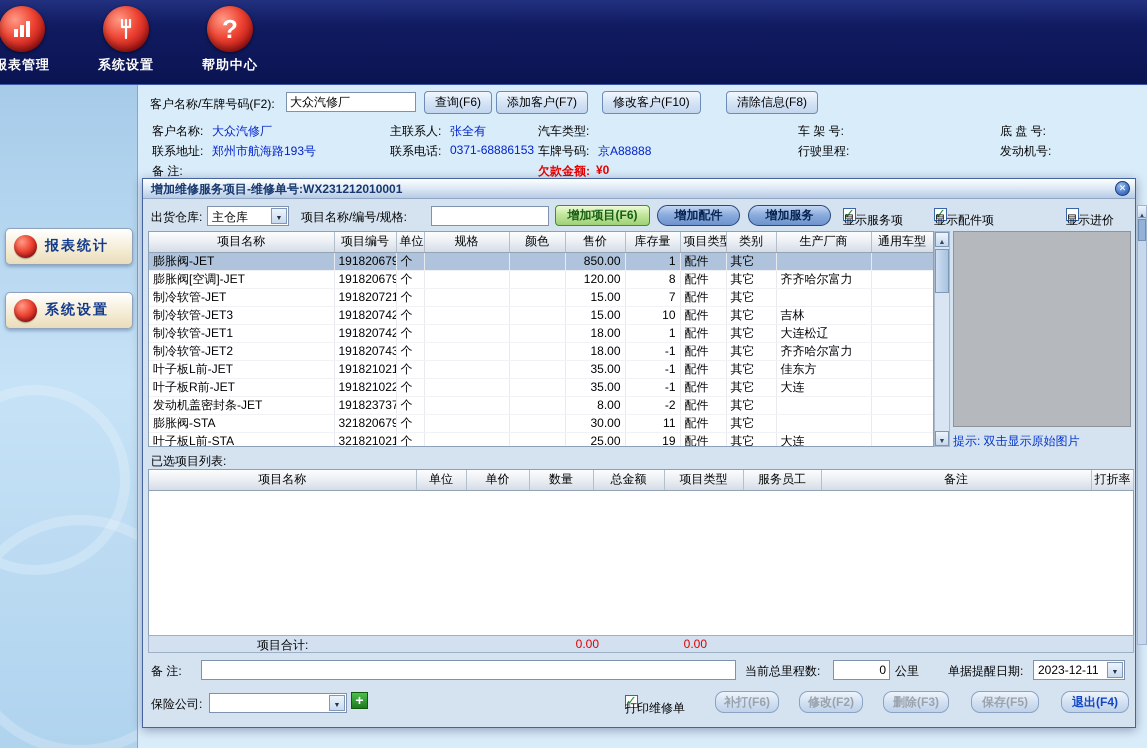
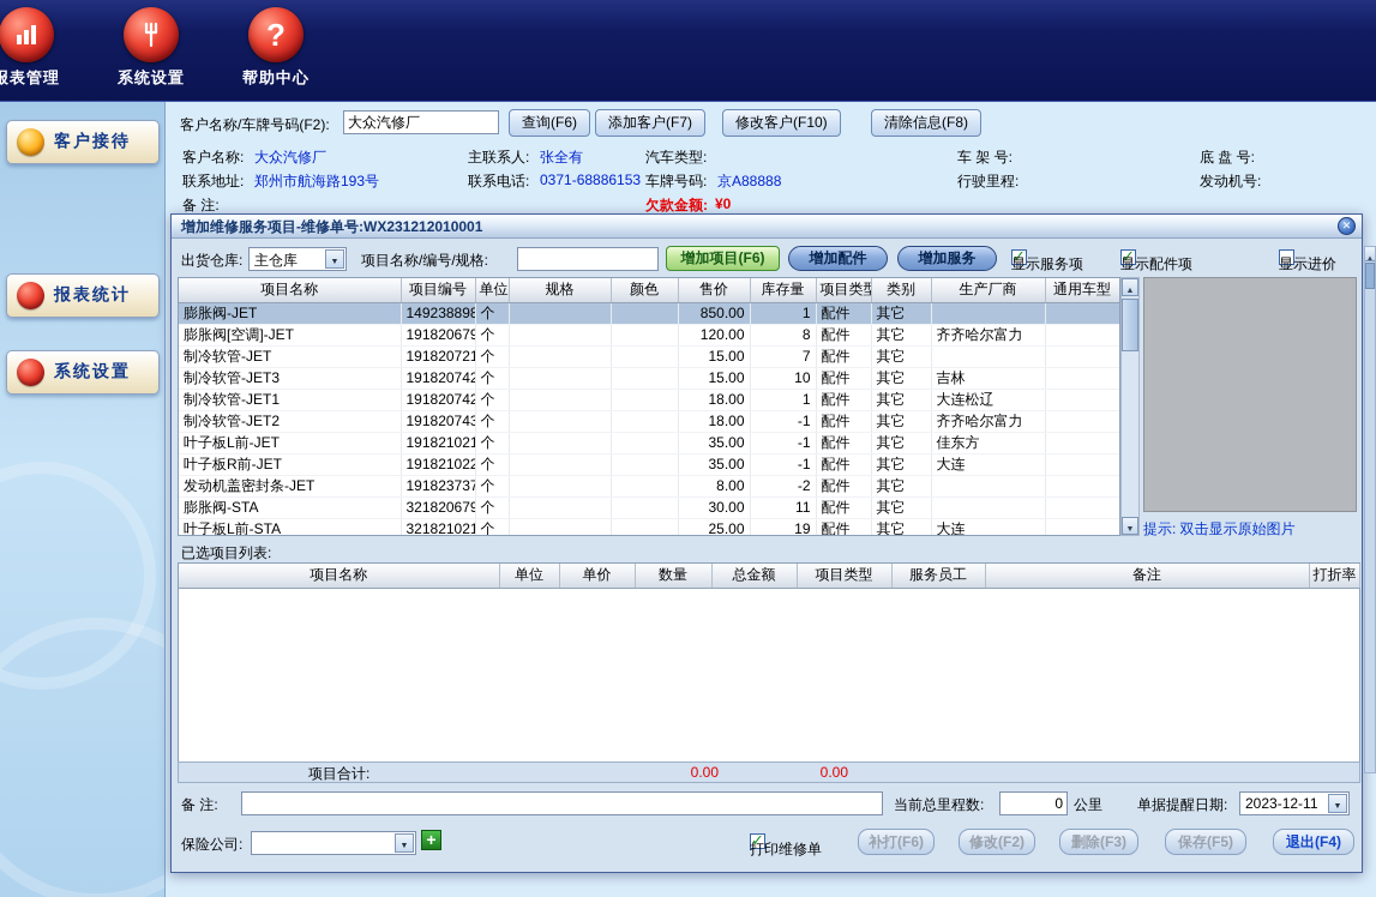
  报表管理
  系统设置
  ?
  帮助中心
+ 客户接待
  报表统计
  系统设置
  客户名称/车牌号码(F2):
  大众汽修厂
  查询(F6)
  添加客户(F7)
  修改客户(F10)
  清除信息(F8)
  客户名称:
  大众汽修厂
  主联系人:
  张全有
  汽车类型:
  车 架 号:
  底 盘 号:
  联系地址:
  郑州市航海路193号
  联系电话:
  0371-68886153
  车牌号码:
  京A88888
  行驶里程:
  发动机号:
  备 注:
  欠款金额:
  ¥0
  增加维修服务项目-维修单号:WX231212010001
  出货仓库:
  主仓库
  项目名称/编号/规格:
  增加项目(F6)
  增加配件
  增加服务
  显示服务项
  显示配件项
  显示进价
  项目名称	项目编号	单位	规格	颜色	售价	库存量	项目类	类别	生产厂商	通用车型
- 膨胀阀-JET	191820679	个			850.00	1	配件	其它
+ 膨胀阀-JET	149238898	个			850.00	1	配件	其它
  膨胀阀[空调]-JET	191820679	个			120.00	8	配件	其它	齐齐哈尔富力
  制冷软管-JET	191820721	个			15.00	7	配件	其它
  制冷软管-JET3	191820742	个			15.00	10	配件	其它	吉林
  制冷软管-JET1	191820742	个			18.00	1	配件	其它	大连松辽
  制冷软管-JET2	191820743	个			18.00	-1	配件	其它	齐齐哈尔富力
  叶子板L前-JET	191821021	个			35.00	-1	配件	其它	佳东方
  叶子板R前-JET	191821022	个			35.00	-1	配件	其它	大连
  发动机盖密封条-JET	191823737	个			8.00	-2	配件	其它
  膨胀阀-STA	321820679	个			30.00	11	配件	其它
  叶子板L前-STA	321821021	个			25.00	19	配件	其它	大连
  提示: 双击显示原始图片
  已选项目列表:
  项目名称	单位	单价	数量	总金额	项目类型	服务员工	备注	打折率
  项目合计:
  0.00
  0.00
  备 注:
  当前总里程数:
  0
  公里
  单据提醒日期:
  2023-12-11
  保险公司:
  打印维修单
  补打(F6)
  修改(F2)
  删除(F3)
  保存(F5)
  退出(F4)
